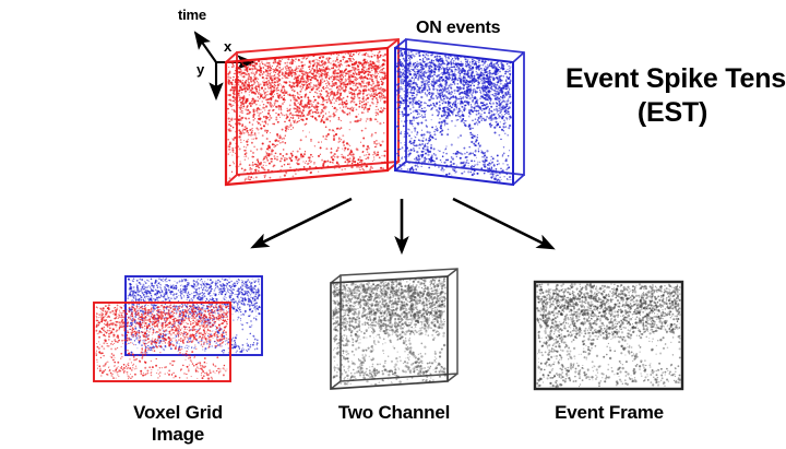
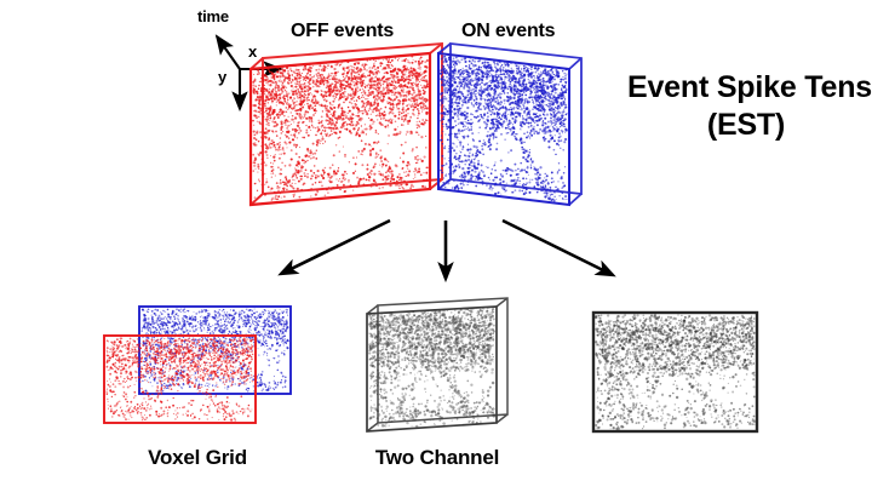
  time
  x
  y
+ OFF events
  ON events
  Event Spike Tens
  (EST)
  Voxel Grid
- Image
  Two Channel
- Event Frame
